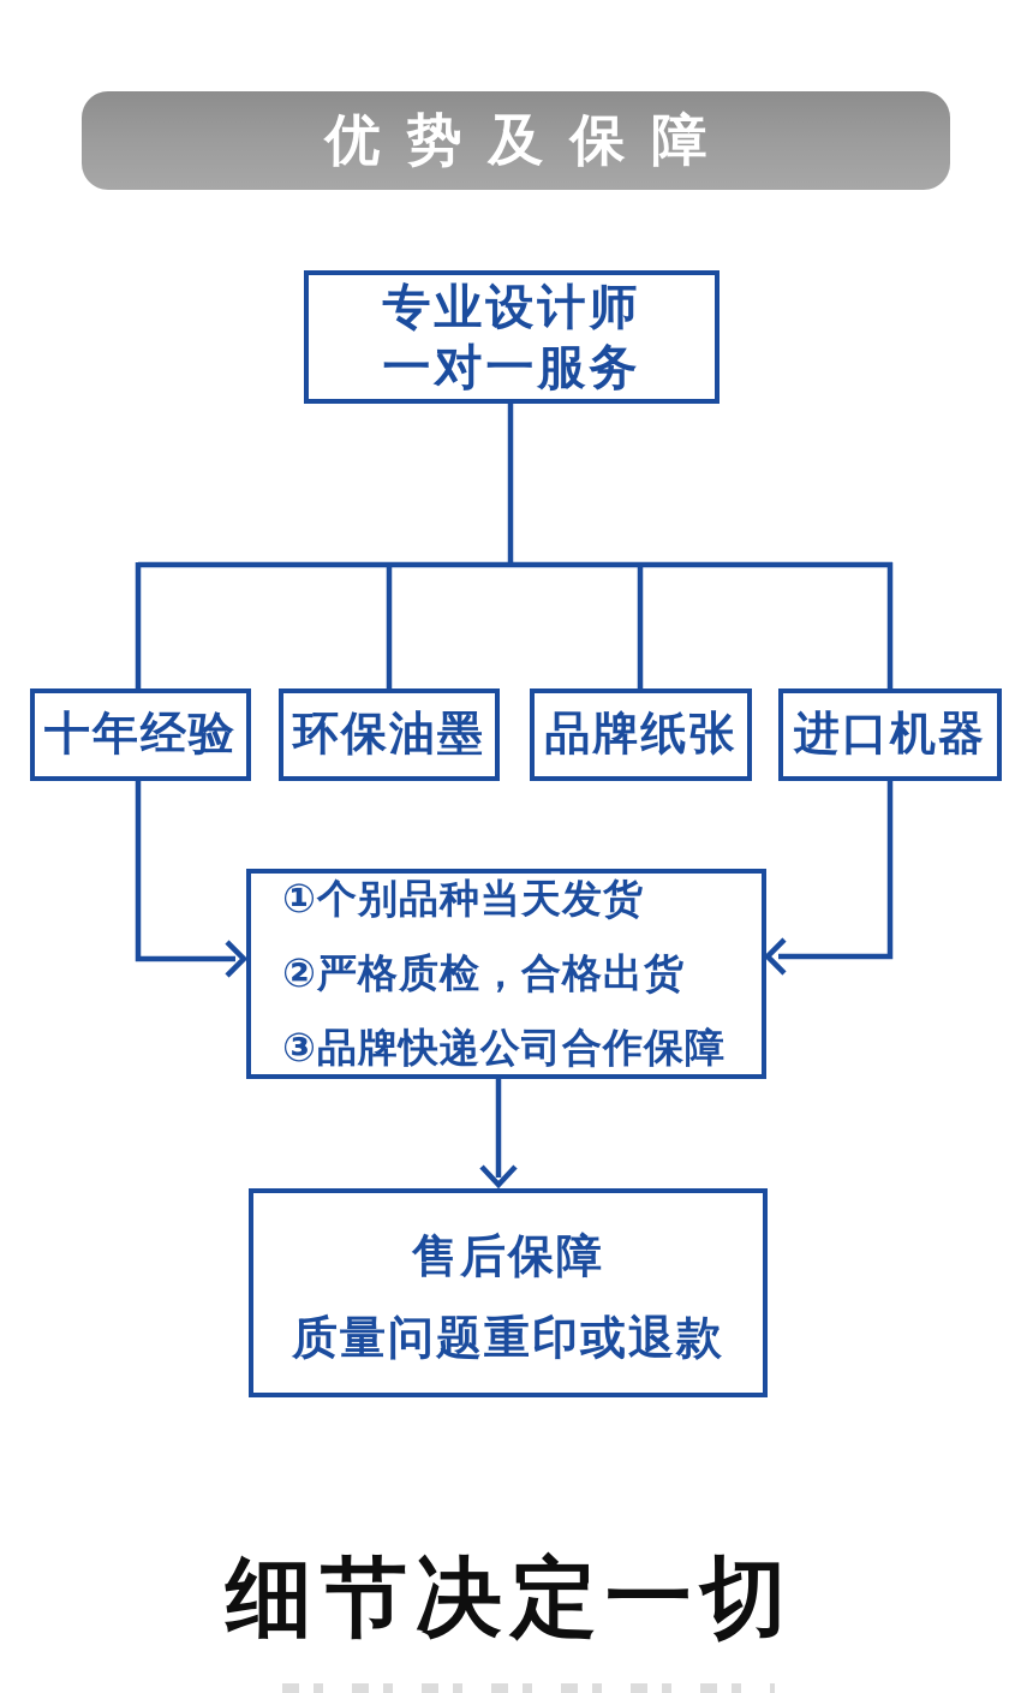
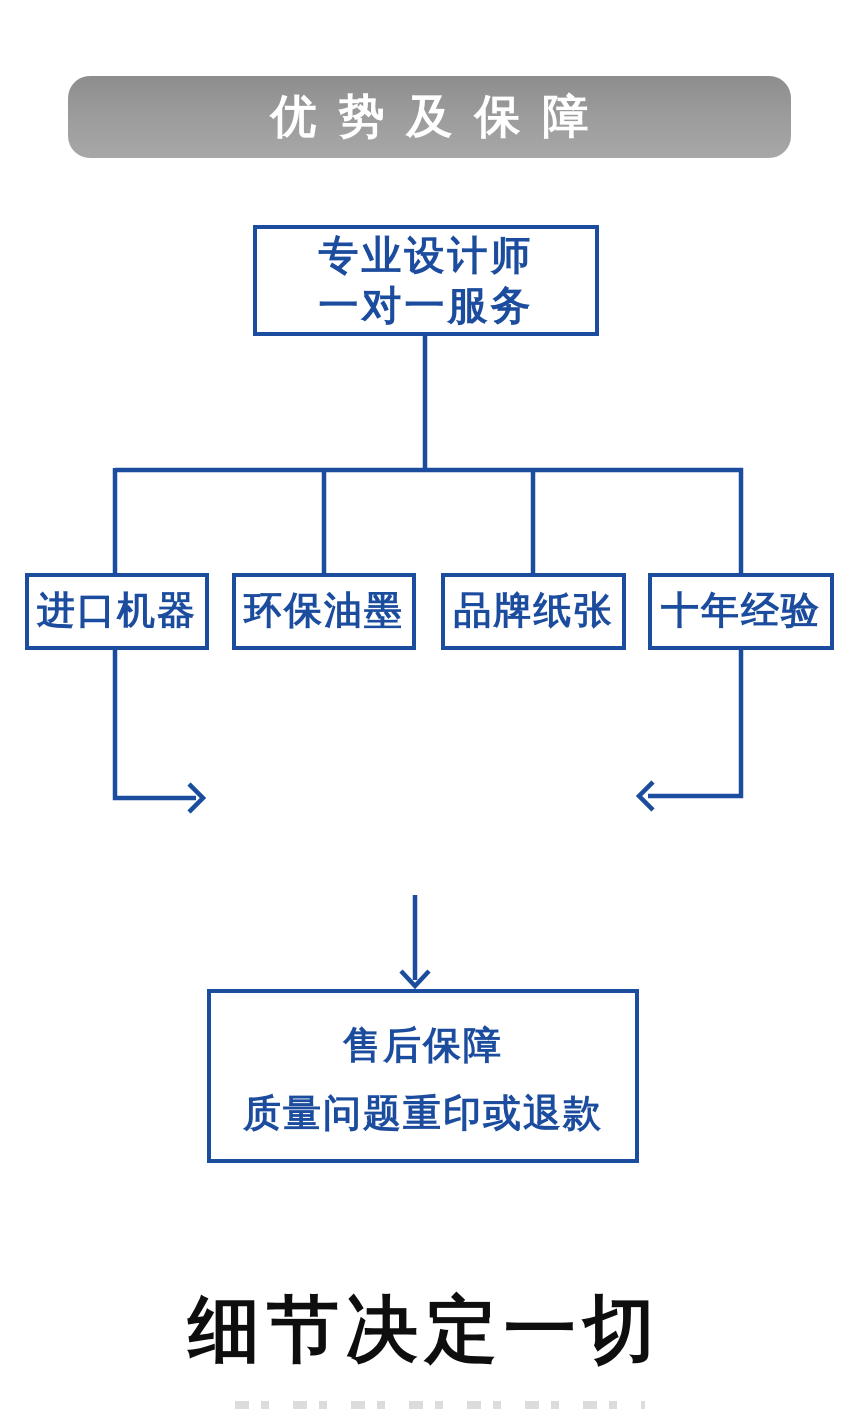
  优势及保障
  专业设计师
  一对一服务
- 十年经验
+ 进口机器
  环保油墨
  品牌纸张
- 进口机器
+ 十年经验
- ①个别品种当天发货
- ②严格质检，合格出货
- ③品牌快递公司合作保障
  售后保障
  质量问题重印或退款
  细节决定一切
